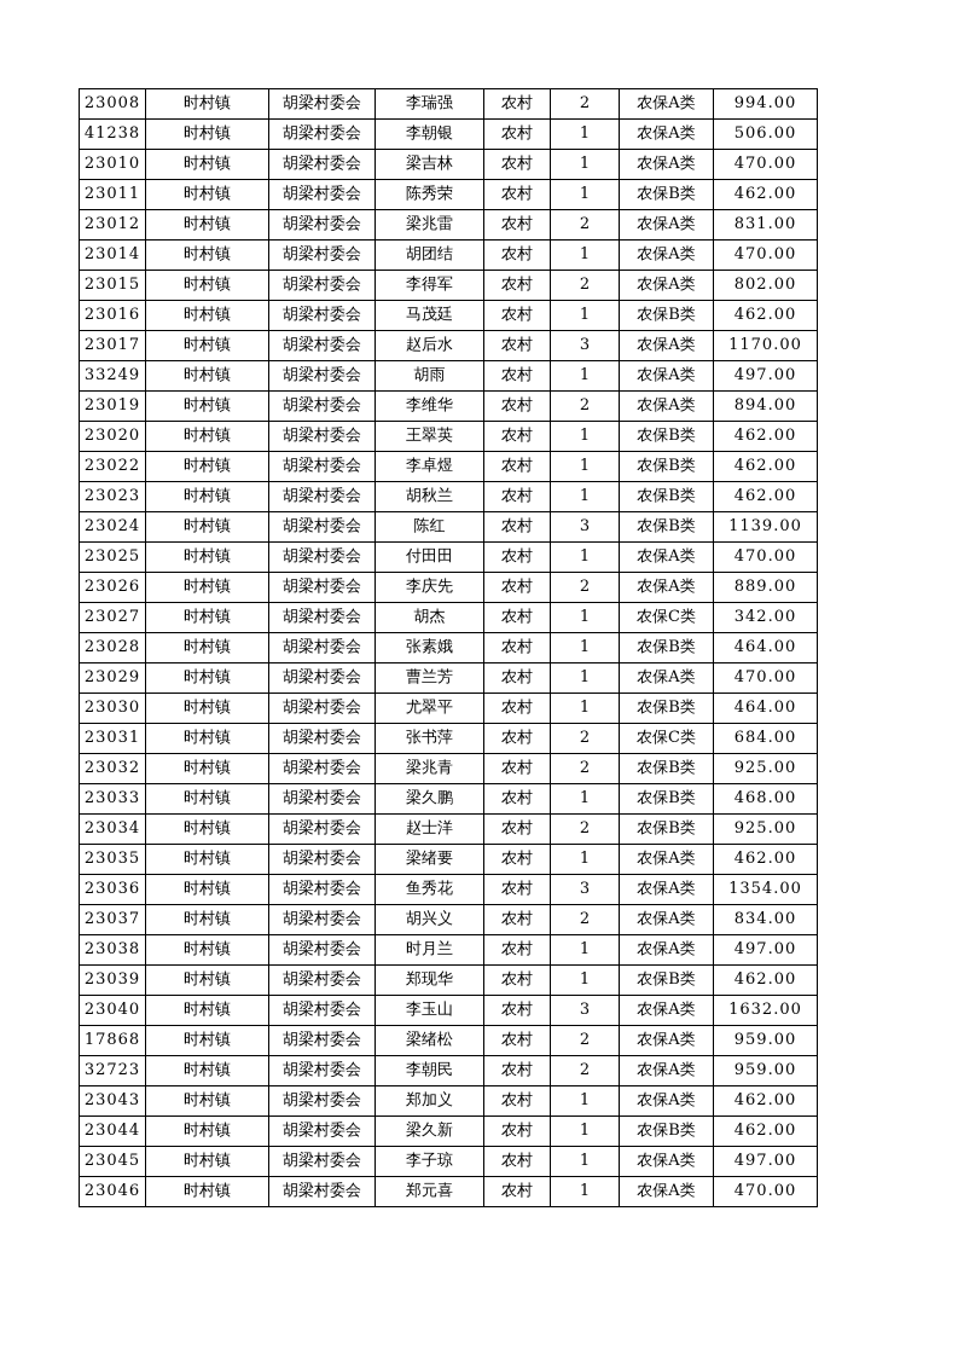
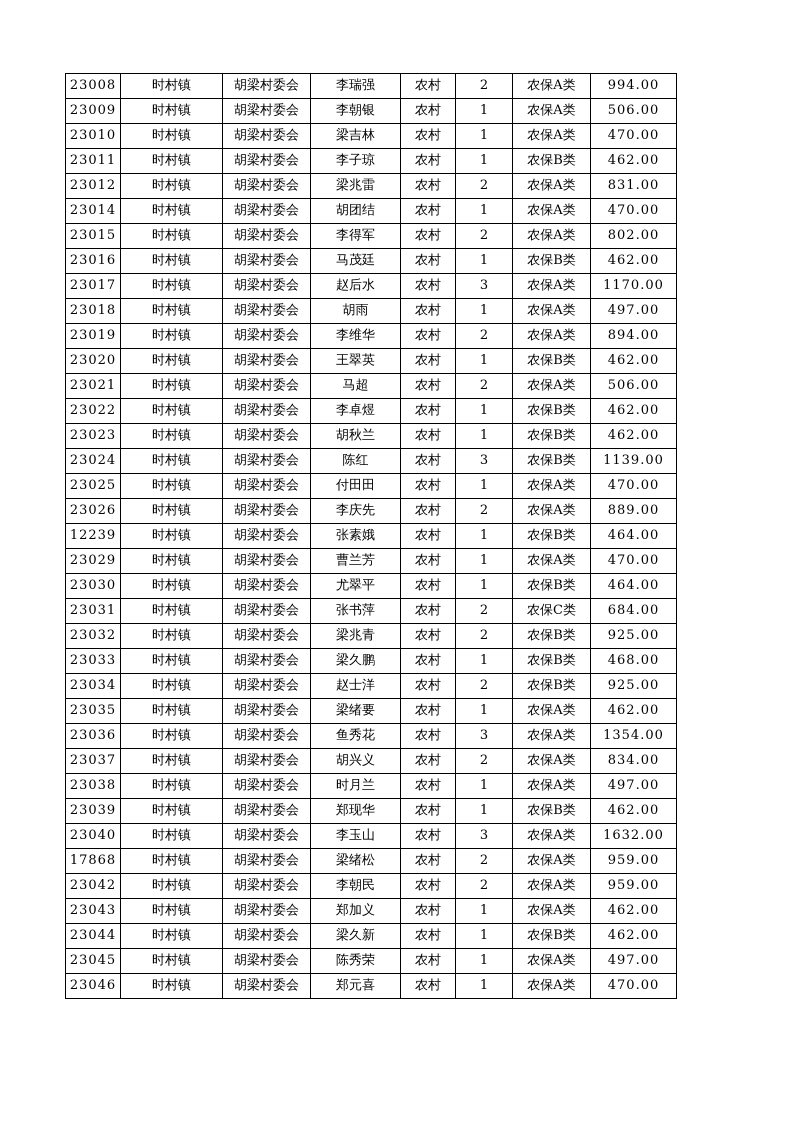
  23008	时村镇	胡梁村委会	李瑞强	农村	2	农保A类	994.00
- 41238	时村镇	胡梁村委会	李朝银	农村	1	农保A类	506.00
+ 23009	时村镇	胡梁村委会	李朝银	农村	1	农保A类	506.00
  23010	时村镇	胡梁村委会	梁吉林	农村	1	农保A类	470.00
- 23011	时村镇	胡梁村委会	陈秀荣	农村	1	农保B类	462.00
+ 23011	时村镇	胡梁村委会	李子琼	农村	1	农保B类	462.00
  23012	时村镇	胡梁村委会	梁兆雷	农村	2	农保A类	831.00
  23014	时村镇	胡梁村委会	胡团结	农村	1	农保A类	470.00
  23015	时村镇	胡梁村委会	李得军	农村	2	农保A类	802.00
  23016	时村镇	胡梁村委会	马茂廷	农村	1	农保B类	462.00
  23017	时村镇	胡梁村委会	赵后水	农村	3	农保A类	1170.00
- 33249	时村镇	胡梁村委会	胡雨	农村	1	农保A类	497.00
+ 23018	时村镇	胡梁村委会	胡雨	农村	1	农保A类	497.00
  23019	时村镇	胡梁村委会	李维华	农村	2	农保A类	894.00
  23020	时村镇	胡梁村委会	王翠英	农村	1	农保B类	462.00
+ 23021	时村镇	胡梁村委会	马超	农村	2	农保A类	506.00
  23022	时村镇	胡梁村委会	李卓煜	农村	1	农保B类	462.00
  23023	时村镇	胡梁村委会	胡秋兰	农村	1	农保B类	462.00
  23024	时村镇	胡梁村委会	陈红	农村	3	农保B类	1139.00
  23025	时村镇	胡梁村委会	付田田	农村	1	农保A类	470.00
  23026	时村镇	胡梁村委会	李庆先	农村	2	农保A类	889.00
- 23027	时村镇	胡梁村委会	胡杰	农村	1	农保C类	342.00
- 23028	时村镇	胡梁村委会	张素娥	农村	1	农保B类	464.00
+ 12239	时村镇	胡梁村委会	张素娥	农村	1	农保B类	464.00
  23029	时村镇	胡梁村委会	曹兰芳	农村	1	农保A类	470.00
  23030	时村镇	胡梁村委会	尤翠平	农村	1	农保B类	464.00
  23031	时村镇	胡梁村委会	张书萍	农村	2	农保C类	684.00
  23032	时村镇	胡梁村委会	梁兆青	农村	2	农保B类	925.00
  23033	时村镇	胡梁村委会	梁久鹏	农村	1	农保B类	468.00
  23034	时村镇	胡梁村委会	赵士洋	农村	2	农保B类	925.00
  23035	时村镇	胡梁村委会	梁绪要	农村	1	农保A类	462.00
  23036	时村镇	胡梁村委会	鱼秀花	农村	3	农保A类	1354.00
  23037	时村镇	胡梁村委会	胡兴义	农村	2	农保A类	834.00
  23038	时村镇	胡梁村委会	时月兰	农村	1	农保A类	497.00
  23039	时村镇	胡梁村委会	郑现华	农村	1	农保B类	462.00
  23040	时村镇	胡梁村委会	李玉山	农村	3	农保A类	1632.00
  17868	时村镇	胡梁村委会	梁绪松	农村	2	农保A类	959.00
- 32723	时村镇	胡梁村委会	李朝民	农村	2	农保A类	959.00
+ 23042	时村镇	胡梁村委会	李朝民	农村	2	农保A类	959.00
  23043	时村镇	胡梁村委会	郑加义	农村	1	农保A类	462.00
  23044	时村镇	胡梁村委会	梁久新	农村	1	农保B类	462.00
- 23045	时村镇	胡梁村委会	李子琼	农村	1	农保A类	497.00
+ 23045	时村镇	胡梁村委会	陈秀荣	农村	1	农保A类	497.00
  23046	时村镇	胡梁村委会	郑元喜	农村	1	农保A类	470.00
